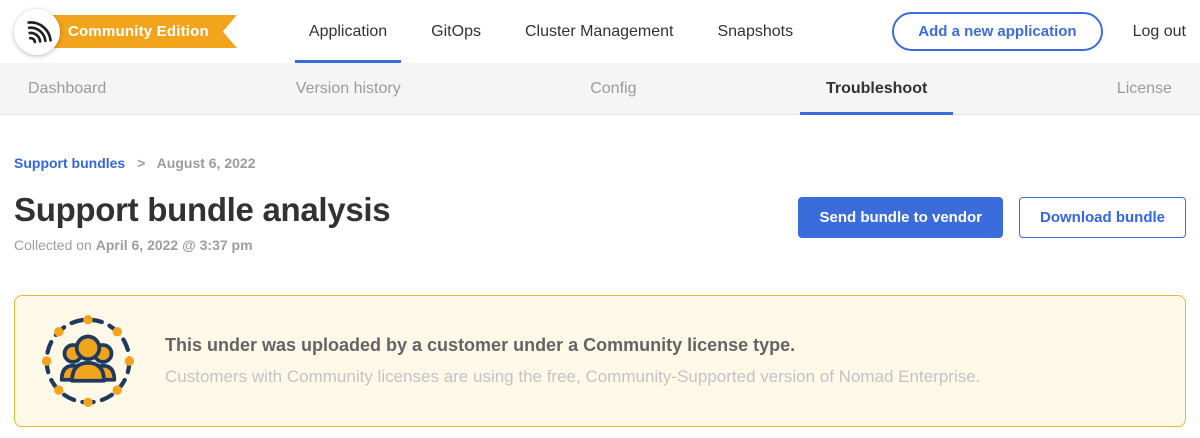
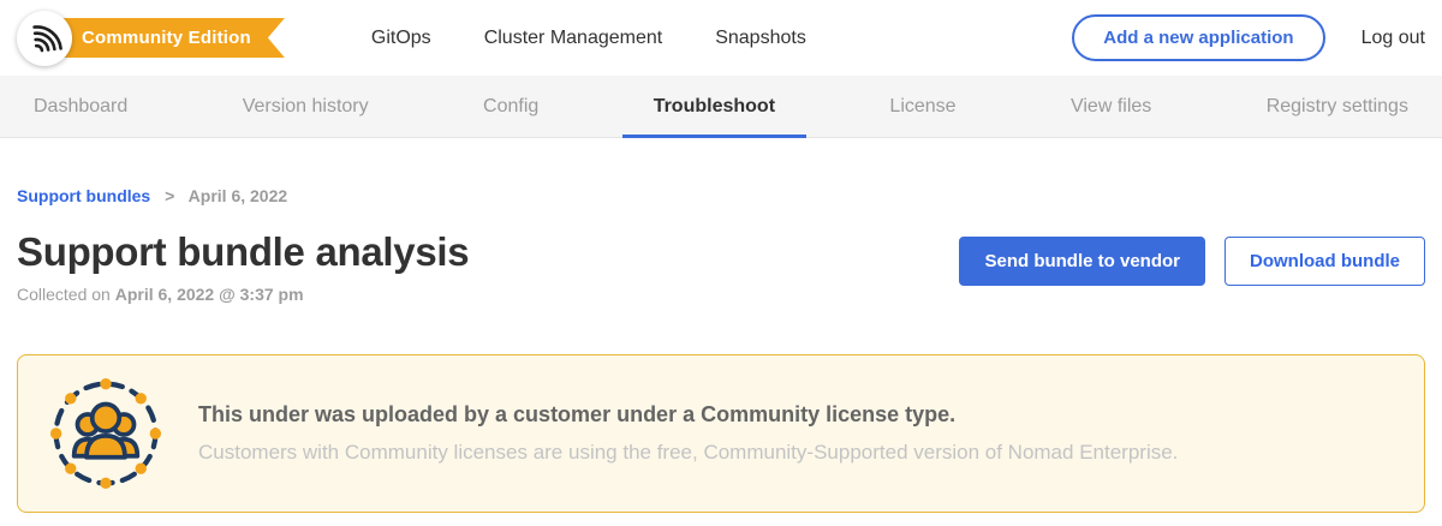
  Community Edition
- Application
  GitOps
  Cluster Management
  Snapshots
  Add a new application
  Log out
  Dashboard
  Version history
  Config
  Troubleshoot
  License
+ View files
+ Registry settings
- Support bundles > August 6, 2022
+ Support bundles > April 6, 2022
  Support bundle analysis
  Collected on April 6, 2022 @ 3:37 pm
  Send bundle to vendor
  Download bundle
  This under was uploaded by a customer under a Community license type.
  Customers with Community licenses are using the free, Community-Supported version of Nomad Enterprise.
